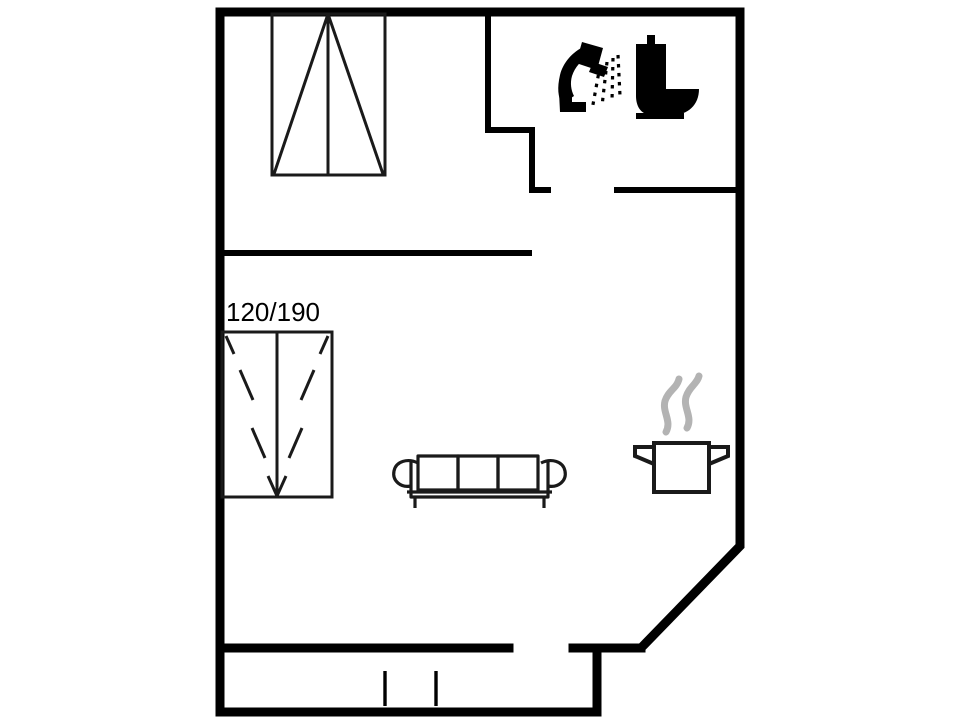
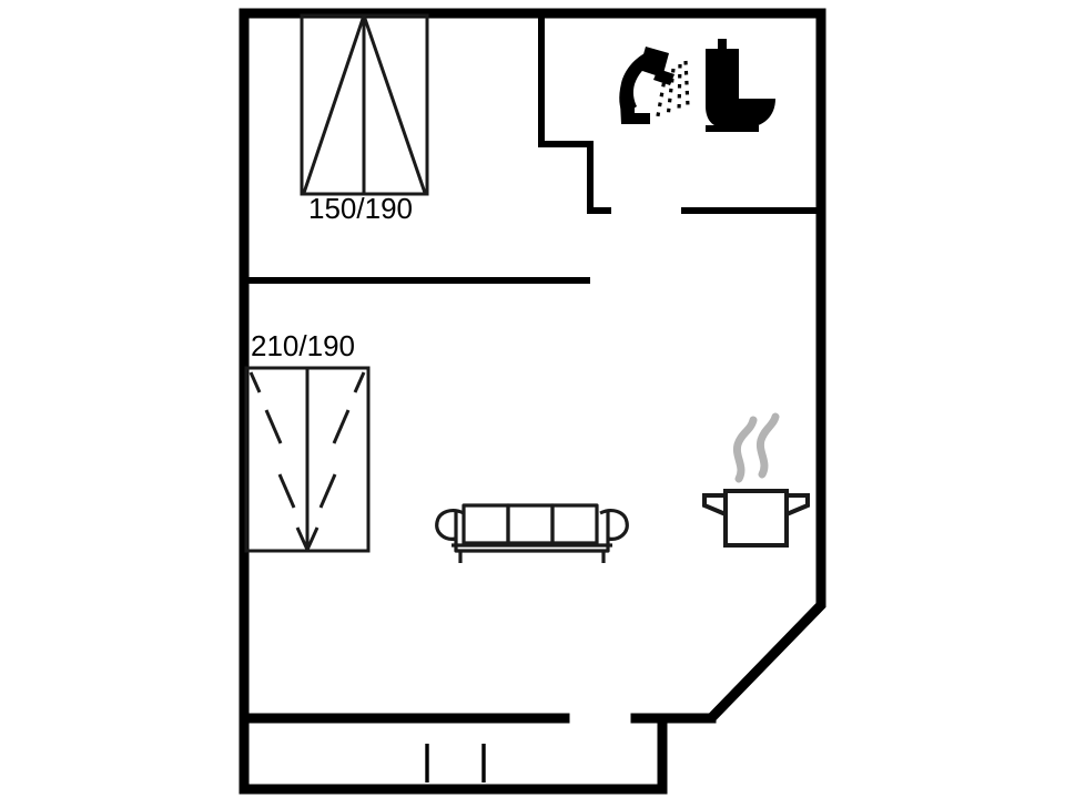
+ 150/190
- 120/190
+ 210/190
